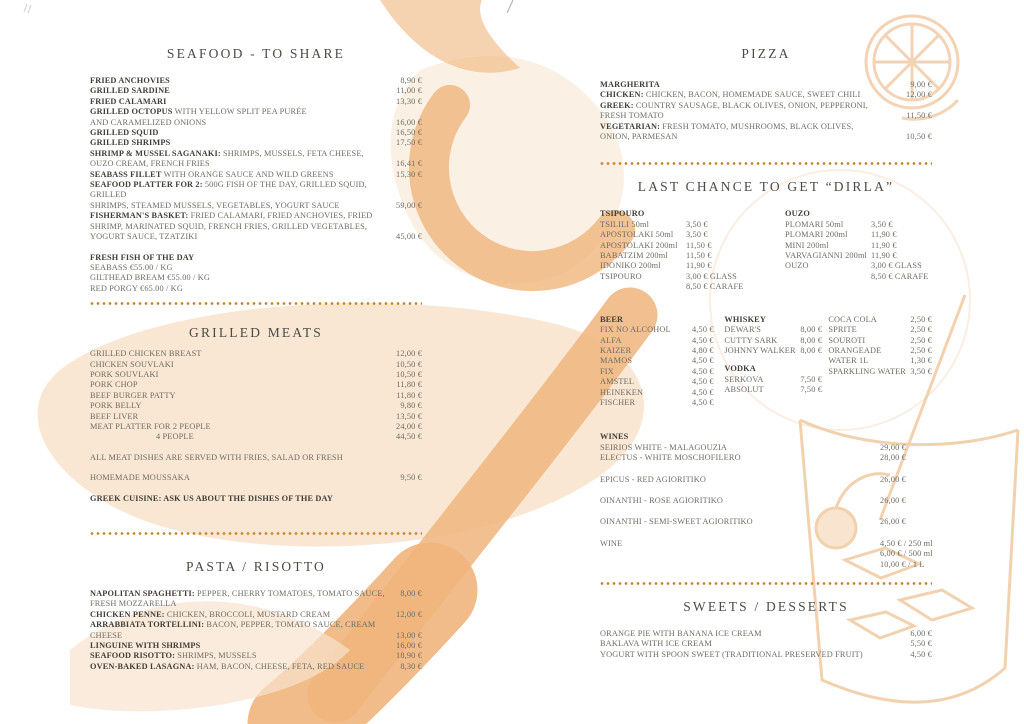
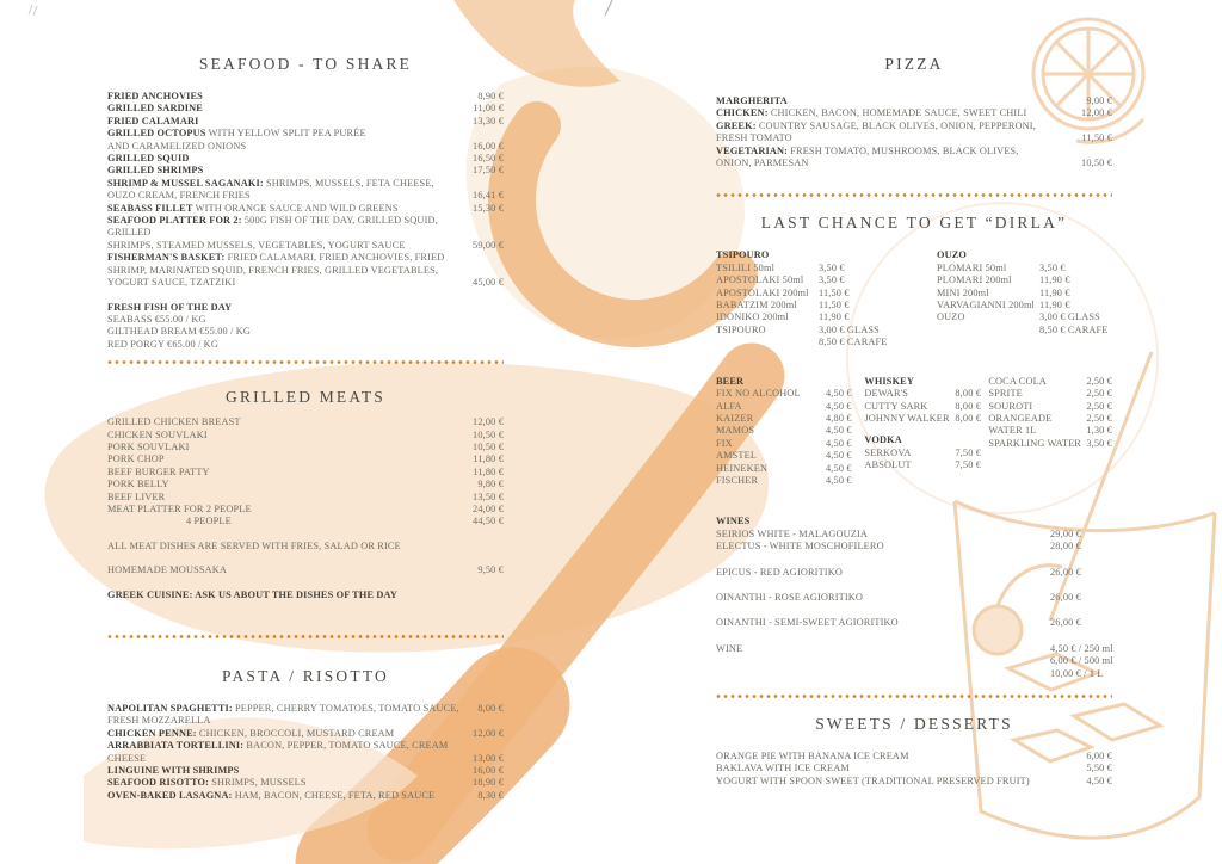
  SEAFOOD - TO SHARE
  FRIED ANCHOVIES
  8,90 €
  GRILLED SARDINE
  11,00 €
  FRIED CALAMARI
  13,30 €
  GRILLED OCTOPUS WITH YELLOW SPLIT PEA PURÉE
  AND CARAMELIZED ONIONS
  16,00 €
  GRILLED SQUID
  16,50 €
  GRILLED SHRIMPS
  17,50 €
  SHRIMP & MUSSEL SAGANAKI: SHRIMPS, MUSSELS, FETA CHEESE,
  OUZO CREAM, FRENCH FRIES
  16,41 €
  SEABASS FILLET WITH ORANGE SAUCE AND WILD GREENS
  15,30 €
  SEAFOOD PLATTER FOR 2: 500G FISH OF THE DAY, GRILLED SQUID, GRILLED
  SHRIMPS, STEAMED MUSSELS, VEGETABLES, YOGURT SAUCE
  59,00 €
  FISHERMAN'S BASKET: FRIED CALAMARI, FRIED ANCHOVIES, FRIED
  SHRIMP, MARINATED SQUID, FRENCH FRIES, GRILLED VEGETABLES,
  YOGURT SAUCE, TZATZIKI
  45,00 €
  FRESH FISH OF THE DAY
  SEABASS €55.00 / KG
  GILTHEAD BREAM €55.00 / KG
  RED PORGY €65.00 / KG
  GRILLED MEATS
  GRILLED CHICKEN BREAST
  12,00 €
  CHICKEN SOUVLAKI
  10,50 €
  PORK SOUVLAKI
  10,50 €
  PORK CHOP
  11,80 €
  BEEF BURGER PATTY
  11,80 €
  PORK BELLY
  9,80 €
  BEEF LIVER
  13,50 €
  MEAT PLATTER FOR 2 PEOPLE
  24,00 €
  4 PEOPLE
  44,50 €
- ALL MEAT DISHES ARE SERVED WITH FRIES, SALAD OR FRESH
+ ALL MEAT DISHES ARE SERVED WITH FRIES, SALAD OR RICE
  HOMEMADE MOUSSAKA
  9,50 €
  GREEK CUISINE: ASK US ABOUT THE DISHES OF THE DAY
  PASTA / RISOTTO
  NAPOLITAN SPAGHETTI: PEPPER, CHERRY TOMATOES, TOMATO SAUCE,
  FRESH MOZZARELLA
  8,00 €
  CHICKEN PENNE: CHICKEN, BROCCOLI, MUSTARD CREAM
  12,00 €
  ARRABBIATA TORTELLINI: BACON, PEPPER, TOMATO SAUCE, CREAM
  CHEESE
  13,00 €
  LINGUINE WITH SHRIMPS
  16,00 €
  SEAFOOD RISOTTO: SHRIMPS, MUSSELS
  18,90 €
  OVEN-BAKED LASAGNA: HAM, BACON, CHEESE, FETA, RED SAUCE
  8,30 €
  PIZZA
  MARGHERITA
  9,00 €
  CHICKEN: CHICKEN, BACON, HOMEMADE SAUCE, SWEET CHILI
  12,00 €
  GREEK: COUNTRY SAUSAGE, BLACK OLIVES, ONION, PEPPERONI,
  FRESH TOMATO
  11,50 €
  VEGETARIAN: FRESH TOMATO, MUSHROOMS, BLACK OLIVES,
  ONION, PARMESAN
  10,50 €
  LAST CHANCE TO GET “DIRLA”
  TSIPOURO
  TSILILI 50ml
  3,50 €
  APOSTOLAKI 50ml
  3,50 €
  APOSTOLAKI 200ml
  11,50 €
  BABATZIM 200ml
  11,50 €
  IDONIKO 200ml
  11,90 €
  TSIPOURO
  3,00 € GLASS
  8,50 € CARAFE
  OUZO
  PLOMARI 50ml
  3,50 €
  PLOMARI 200ml
  11,90 €
  MINI 200ml
  11,90 €
  VARVAGIANNI 200ml
  11,90 €
  OUZO
  3,00 € GLASS
  8,50 € CARAFE
  BEER
  FIX NO ALCOHOL
  4,50 €
  ALFA
  4,50 €
  KAIZER
  4,80 €
  MAMOS
  4,50 €
  FIX
  4,50 €
  AMSTEL
  4,50 €
  HEINEKEN
  4,50 €
  FISCHER
  4,50 €
  WHISKEY
  DEWAR'S
  8,00 €
  CUTTY SARK
  8,00 €
  JOHNNY WALKER
  8,00 €
  VODKA
  SERKOVA
  7,50 €
  ABSOLUT
  7,50 €
  COCA COLA
  2,50 €
  SPRITE
  2,50 €
  SOUROTI
  2,50 €
  ORANGEADE
  2,50 €
  WATER 1L
  1,30 €
  SPARKLING WATER
  3,50 €
  WINES
  SEIRIOS WHITE - MALAGOUZIA
  29,00 €
  ELECTUS - WHITE MOSCHOFILERO
  28,00 €
  EPICUS - RED AGIORITIKO
  26,00 €
  OINANTHI - ROSE AGIORITIKO
  26,00 €
  OINANTHI - SEMI-SWEET AGIORITIKO
  26,00 €
  WINE
  4,50 € / 250 ml
  6,00 € / 500 ml
  10,00 € / 1 L
  SWEETS / DESSERTS
  ORANGE PIE WITH BANANA ICE CREAM
  6,00 €
  BAKLAVA WITH ICE CREAM
  5,50 €
  YOGURT WITH SPOON SWEET (TRADITIONAL PRESERVED FRUIT)
  4,50 €
